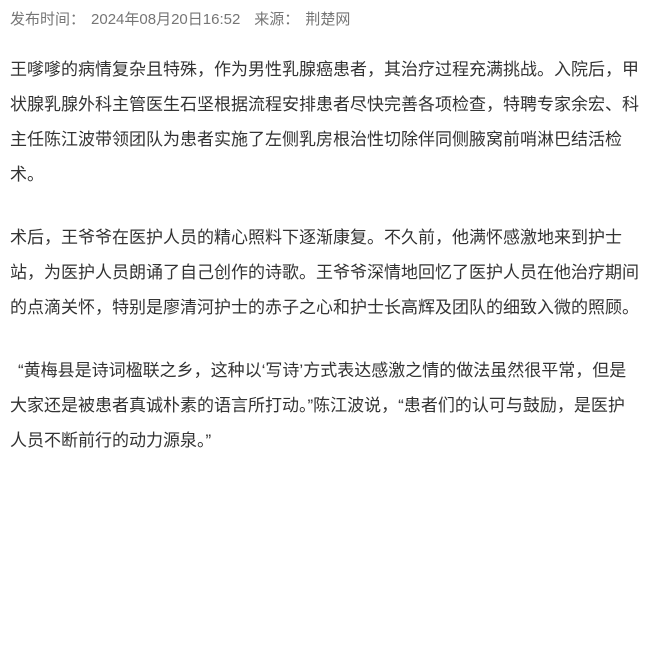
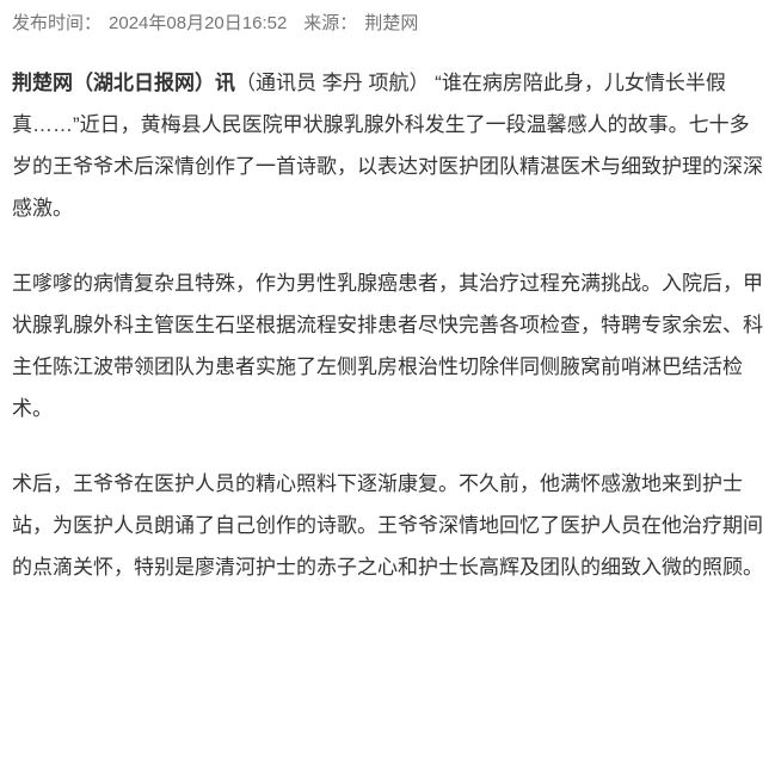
  发布时间： 2024年08月20日16:52 来源： 荆楚网
+ 荆楚网（湖北日报网）讯（通讯员 李丹 项航） “谁在病房陪此身，儿女情长半假真……”近日，黄梅县人民医院甲状腺乳腺外科发生了一段温馨感人的故事。七十多岁的王爷爷术后深情创作了一首诗歌，以表达对医护团队精湛医术与细致护理的深深感激。
  王嗲嗲的病情复杂且特殊，作为男性乳腺癌患者，其治疗过程充满挑战。入院后，甲状腺乳腺外科主管医生石坚根据流程安排患者尽快完善各项检查，特聘专家余宏、科主任陈江波带领团队为患者实施了左侧乳房根治性切除伴同侧腋窝前哨淋巴结活检术。
  术后，王爷爷在医护人员的精心照料下逐渐康复。不久前，他满怀感激地来到护士站，为医护人员朗诵了自己创作的诗歌。王爷爷深情地回忆了医护人员在他治疗期间的点滴关怀，特别是廖清河护士的赤子之心和护士长高辉及团队的细致入微的照顾。
- “黄梅县是诗词楹联之乡，这种以‘写诗’方式表达感激之情的做法虽然很平常，但是大家还是被患者真诚朴素的语言所打动。”陈江波说，“患者们的认可与鼓励，是医护人员不断前行的动力源泉。”
